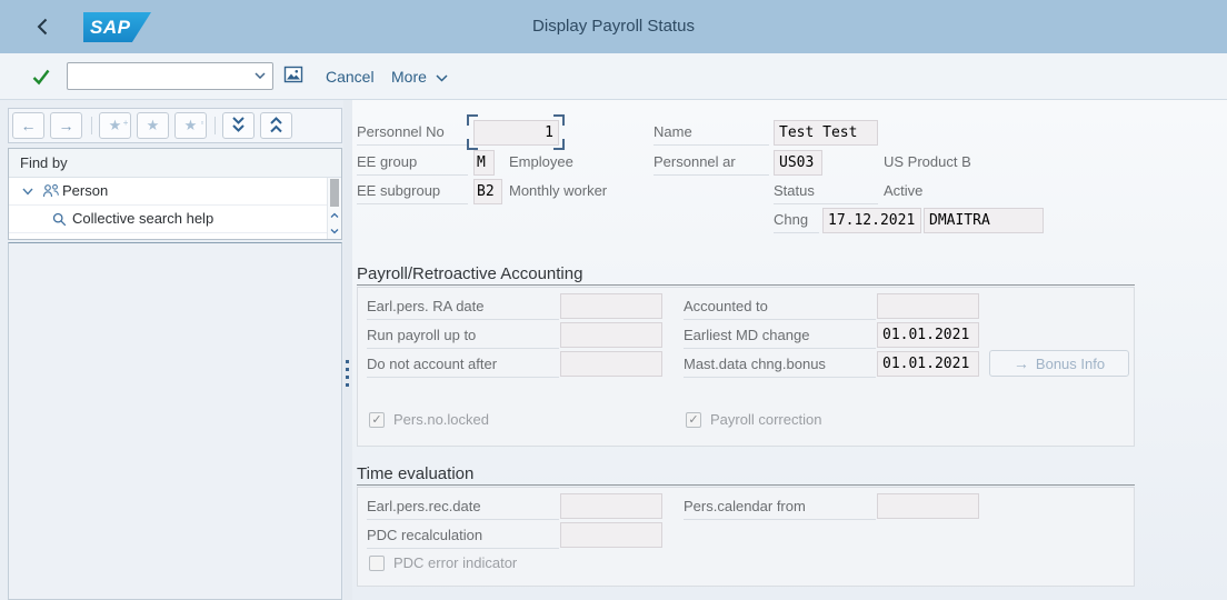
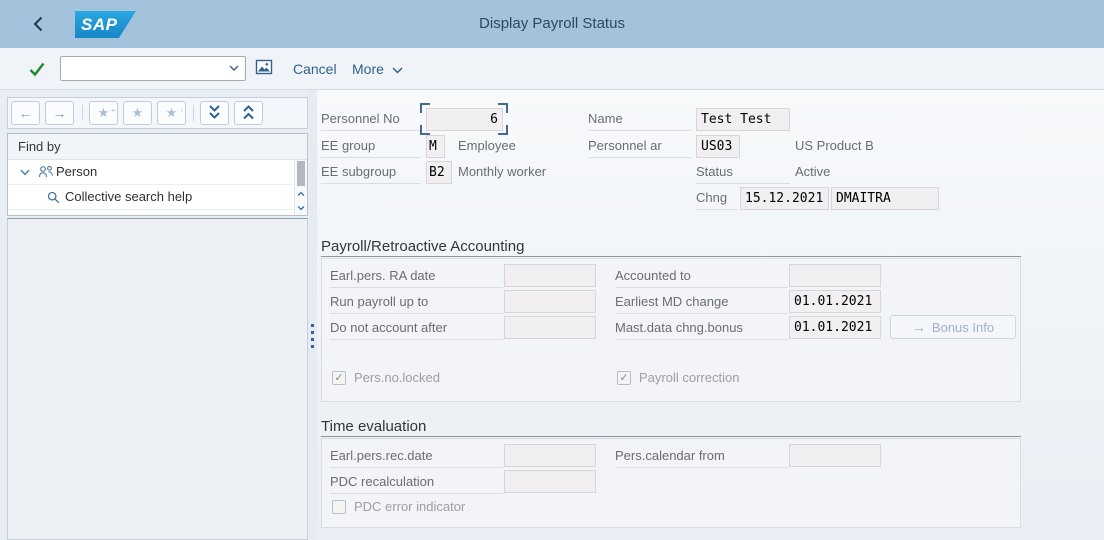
  SAP
  Display Payroll Status
  Cancel
  More
  ←
  →
  ★
  +
  ★
  ★
  ▫
  Find by
  Person
  Collective search help
  Personnel No
- 1
+ 6
  Name
  Test Test
  EE group
  M
  Employee
  Personnel ar
  US03
  US Product B
  EE subgroup
  B2
  Monthly worker
  Status
  Active
  Chng
- 17.12.2021
+ 15.12.2021
  DMAITRA
  Payroll/Retroactive Accounting
  Earl.pers. RA date
  Accounted to
  Run payroll up to
  Earliest MD change
  01.01.2021
  Do not account after
  Mast.data chng.bonus
  01.01.2021
  → Bonus Info
  ✓
  Pers.no.locked
  ✓
  Payroll correction
  Time evaluation
  Earl.pers.rec.date
  Pers.calendar from
  PDC recalculation
  PDC error indicator
